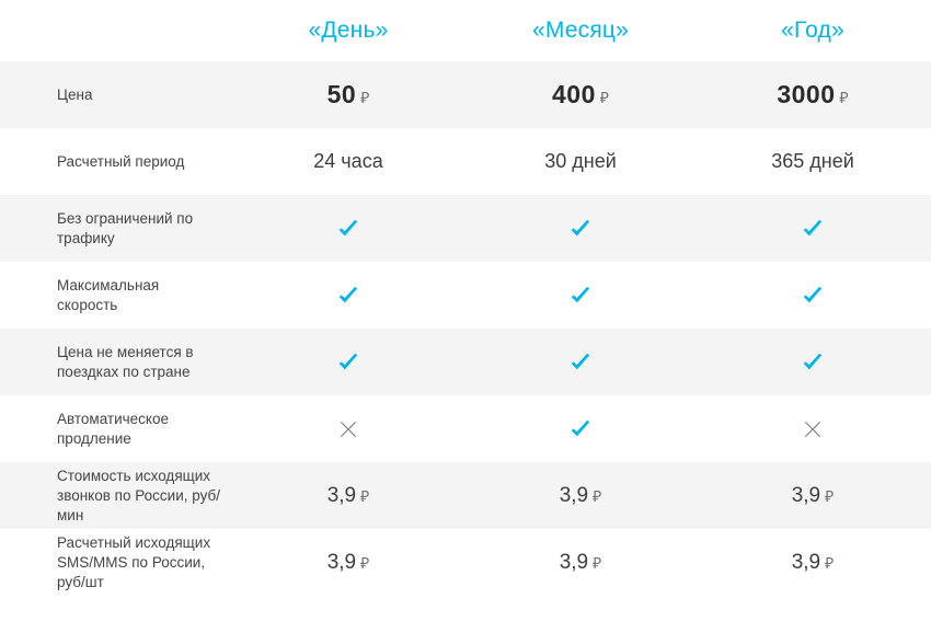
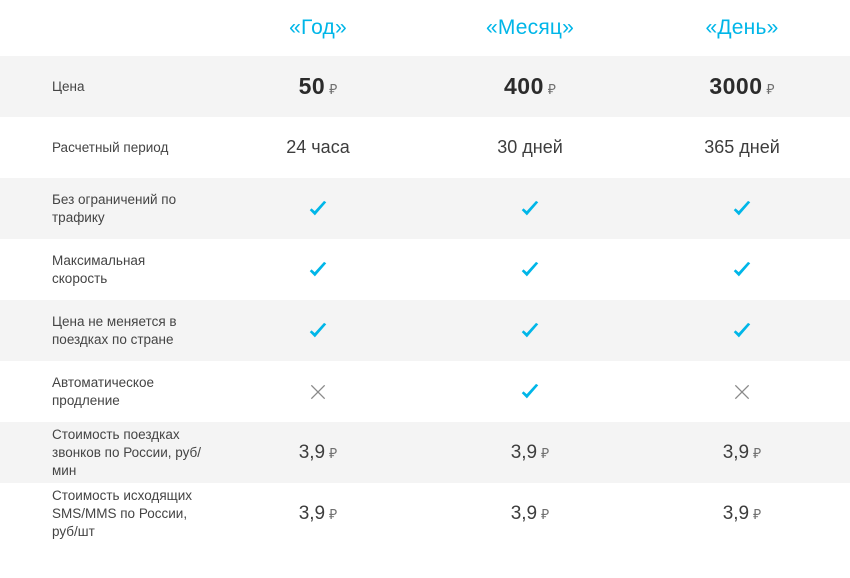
- «День»
+ «Год»
  «Месяц»
- «Год»
+ «День»
  Цена
  50 ₽
  400 ₽
  3000 ₽
  Расчетный период
  24 часа
  30 дней
  365 дней
  Без ограничений по трафику
  Максимальная скорость
  Цена не меняется в поездках по стране
  Автоматическое продление
- Стоимость исходящих звонков по России, руб/мин
+ Стоимость поездках звонков по России, руб/мин
  3,9 ₽
  3,9 ₽
  3,9 ₽
- Расчетный исходящих SMS/MMS по России, руб/шт
+ Стоимость исходящих SMS/MMS по России, руб/шт
  3,9 ₽
  3,9 ₽
  3,9 ₽
